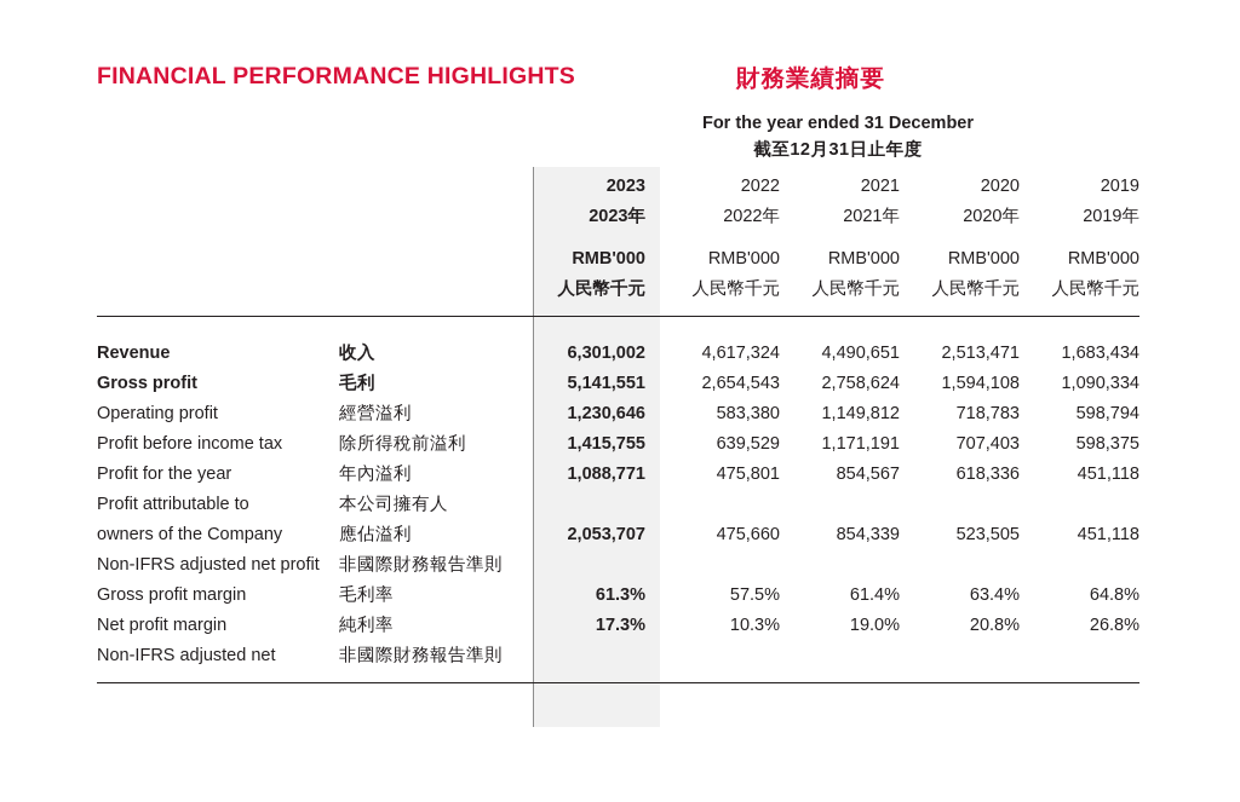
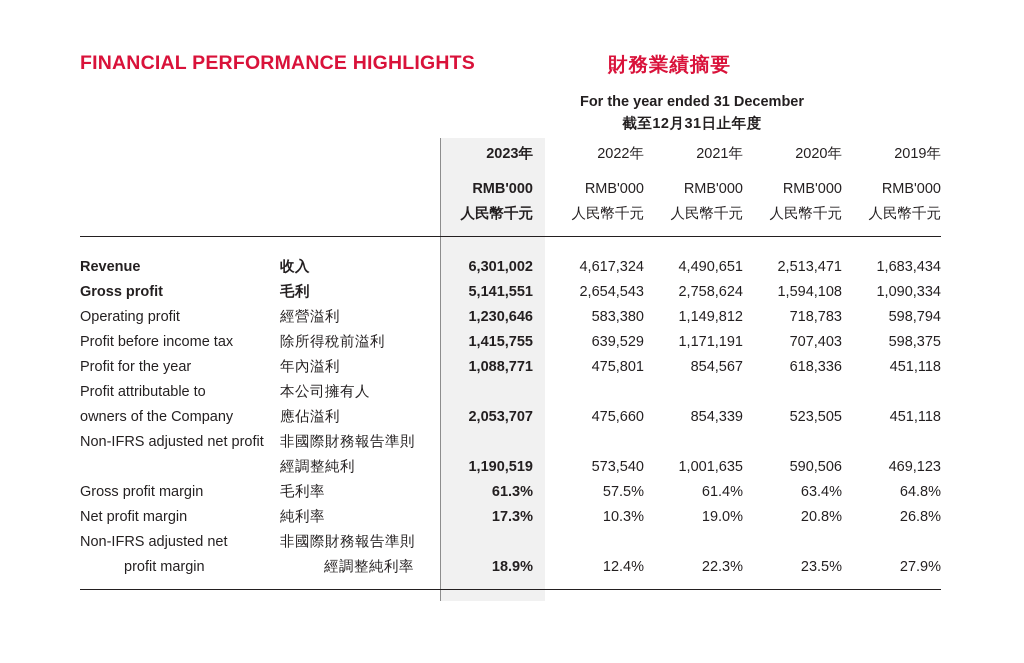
  FINANCIAL PERFORMANCE HIGHLIGHTS
  財務業績摘要
  For the year ended 31 December
  截至12月31日止年度
- 		2023	2022	2021	2020	2019
  		2023年	2022年	2021年	2020年	2019年
  		RMB'000	RMB'000	RMB'000	RMB'000	RMB'000
  		人民幣千元	人民幣千元	人民幣千元	人民幣千元	人民幣千元
  Revenue	收入	6,301,002	4,617,324	4,490,651	2,513,471	1,683,434
  Gross profit	毛利	5,141,551	2,654,543	2,758,624	1,594,108	1,090,334
  Operating profit	經營溢利	1,230,646	583,380	1,149,812	718,783	598,794
  Profit before income tax	除所得稅前溢利	1,415,755	639,529	1,171,191	707,403	598,375
  Profit for the year	年內溢利	1,088,771	475,801	854,567	618,336	451,118
  Profit attributable to	本公司擁有人
  owners of the Company	應佔溢利	2,053,707	475,660	854,339	523,505	451,118
  Non-IFRS adjusted net profit	非國際財務報告準則
+ 	經調整純利	1,190,519	573,540	1,001,635	590,506	469,123
  Gross profit margin	毛利率	61.3%	57.5%	61.4%	63.4%	64.8%
  Net profit margin	純利率	17.3%	10.3%	19.0%	20.8%	26.8%
  Non-IFRS adjusted net	非國際財務報告準則
+ profit margin	經調整純利率	18.9%	12.4%	22.3%	23.5%	27.9%
